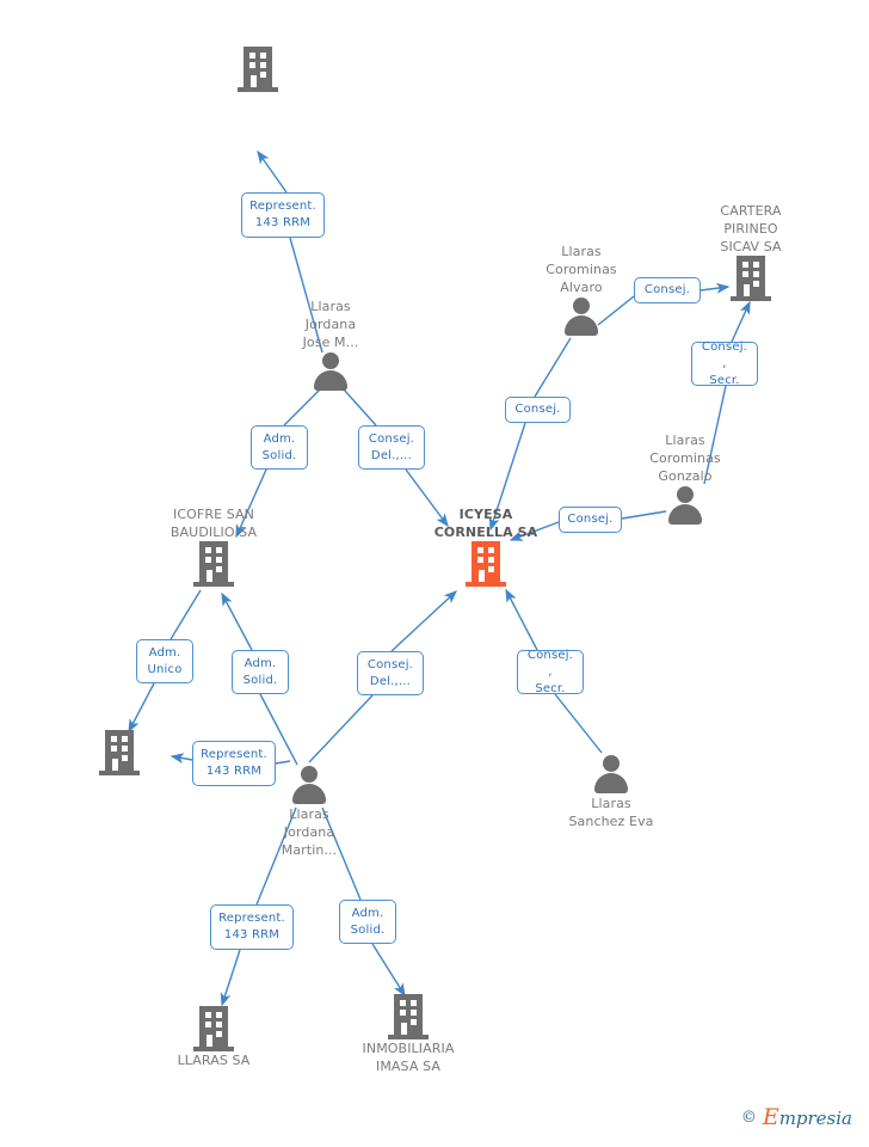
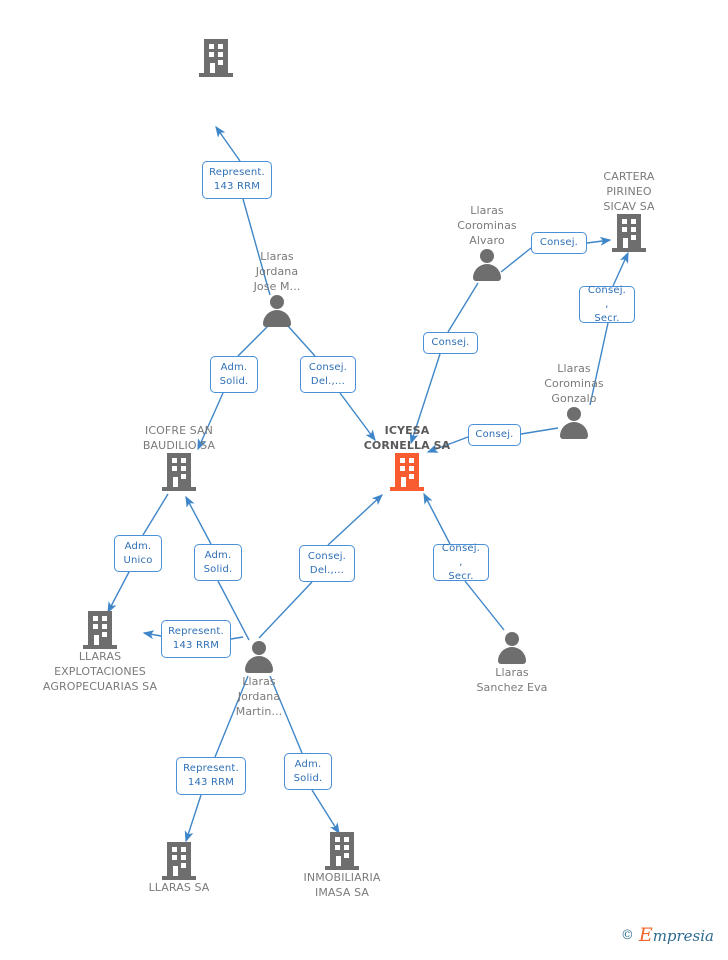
  Llaras
  Jordana
  Jose M...
  ICOFRE SAN
  BAUDILIO SA
  ICYESA
  CORNELLA SA
  CARTERA
  PIRINEO
  SICAV SA
  Llaras
  Corominas
  Alvaro
  Llaras
  Corominas
  Gonzalo
+ LLARAS
+ EXPLOTACIONES
+ AGROPECUARIAS SA
  Llaras
  Jordana
  Martin...
  Llaras
  Sanchez Eva
  LLARAS SA
  INMOBILIARIA
  IMASA SA
  Represent.
  143 RRM
  Adm.
  Solid.
  Consej.
  Del.,...
  Consej.
  Consej.
  Consej. ,
  Secr.
  Consej.
  Adm.
  Unico
  Adm.
  Solid.
  Consej.
  Del.,...
  Consej. ,
  Secr.
  Represent.
  143 RRM
  Represent.
  143 RRM
  Adm.
  Solid.
  ©
  Empresia
